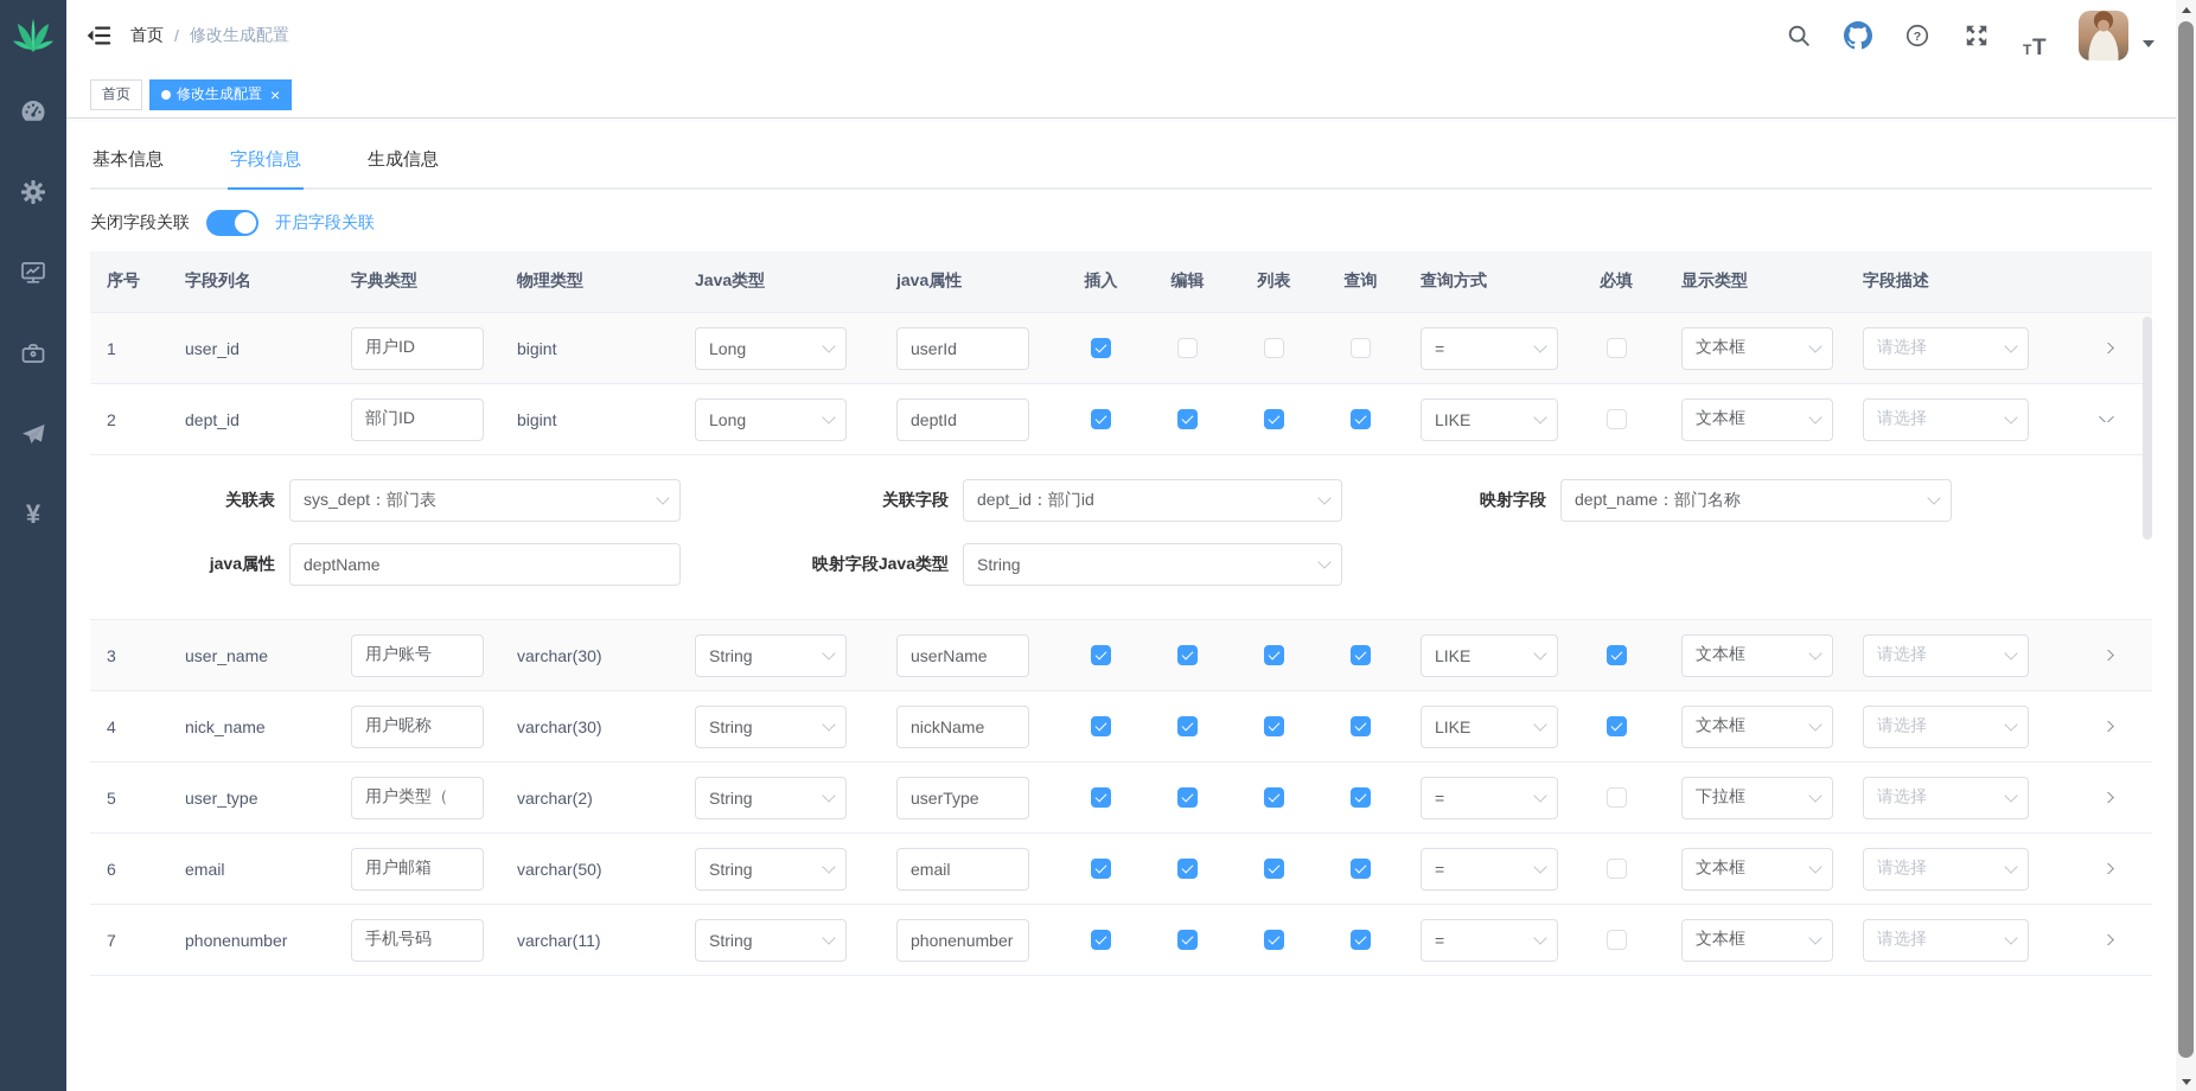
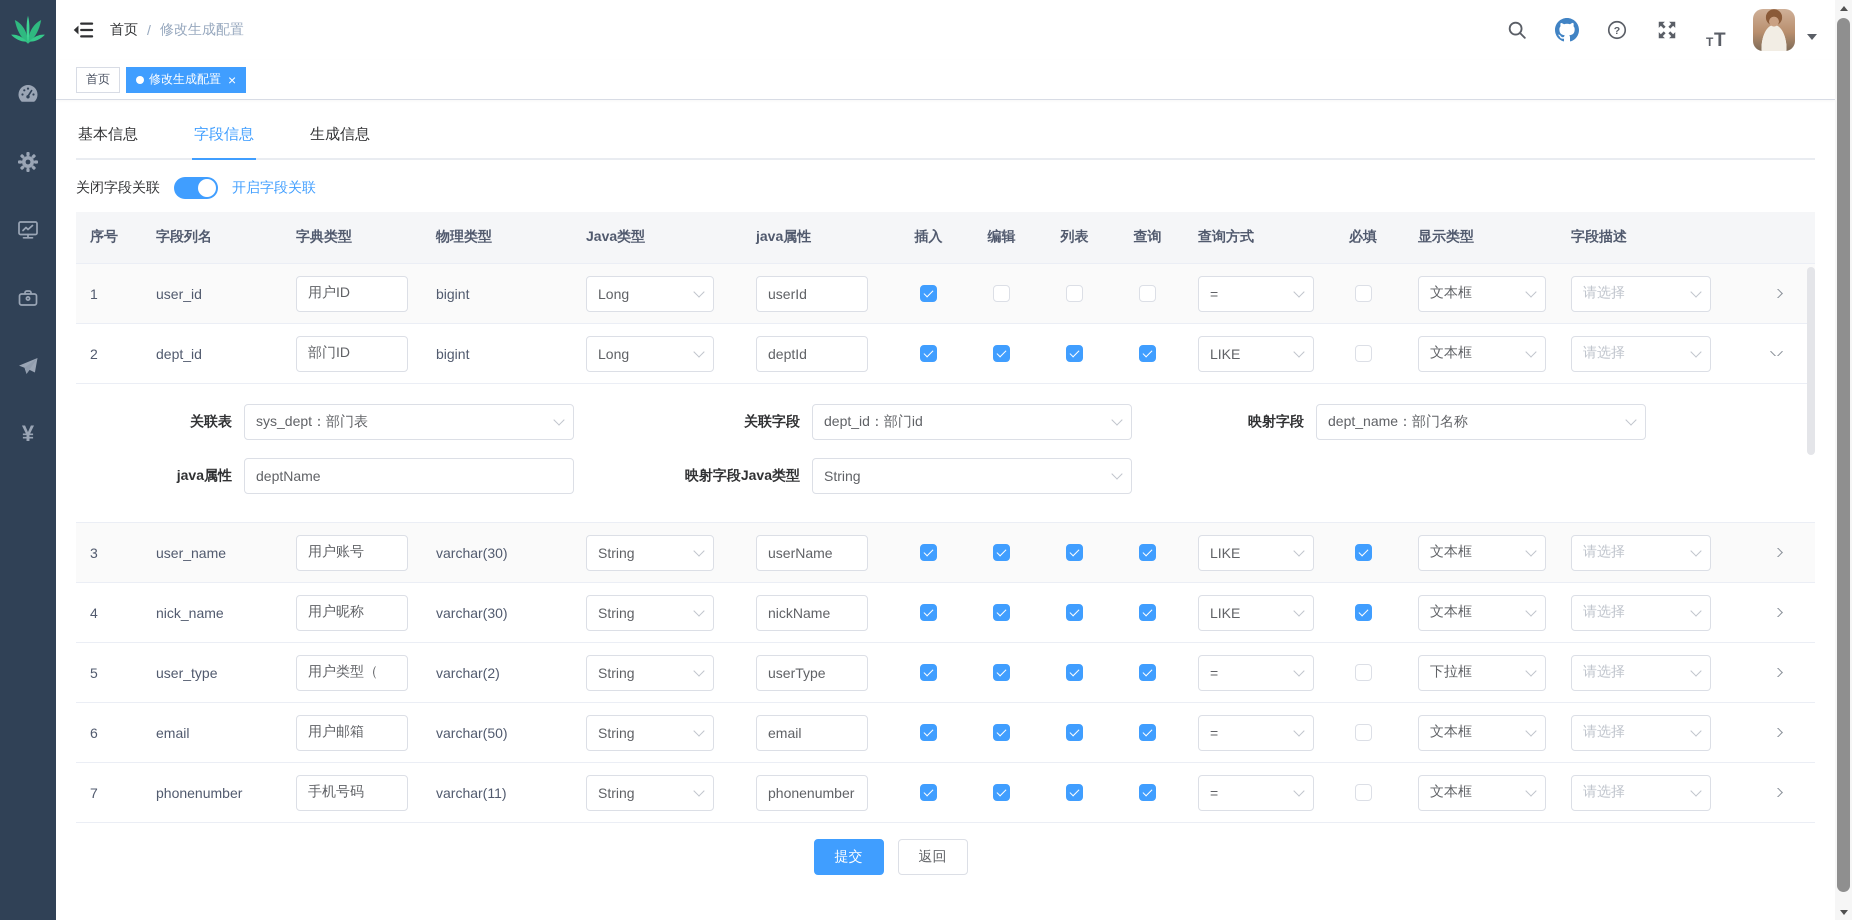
  ¥
  首页
  /
  修改生成配置
  ?
  T
  T
  首页
  修改生成配置
  ×
  基本信息
  字段信息
  生成信息
  关闭字段关联
  开启字段关联
  序号
  字段列名
  字典类型
  物理类型
  Java类型
  java属性
  插入
  编辑
  列表
  查询
  查询方式
  必填
  显示类型
  字段描述
  1
  user_id
  用户ID
  bigint
  Long
  userId
  =
  文本框
  请选择
  2
  dept_id
  部门ID
  bigint
  Long
  deptId
  LIKE
  文本框
  请选择
  关联表
  sys_dept：部门表
  关联字段
  dept_id：部门id
  映射字段
  dept_name：部门名称
  java属性
  deptName
  映射字段Java类型
  String
  3
  user_name
  用户账号
  varchar(30)
  String
  userName
  LIKE
  文本框
  请选择
  4
  nick_name
  用户昵称
  varchar(30)
  String
  nickName
  LIKE
  文本框
  请选择
  5
  user_type
  用户类型（
  varchar(2)
  String
  userType
  =
  下拉框
  请选择
  6
  email
  用户邮箱
  varchar(50)
  String
  email
  =
  文本框
  请选择
  7
  phonenumber
  手机号码
  varchar(11)
  String
  phonenumber
  =
  文本框
  请选择
+ 提交
+ 返回
